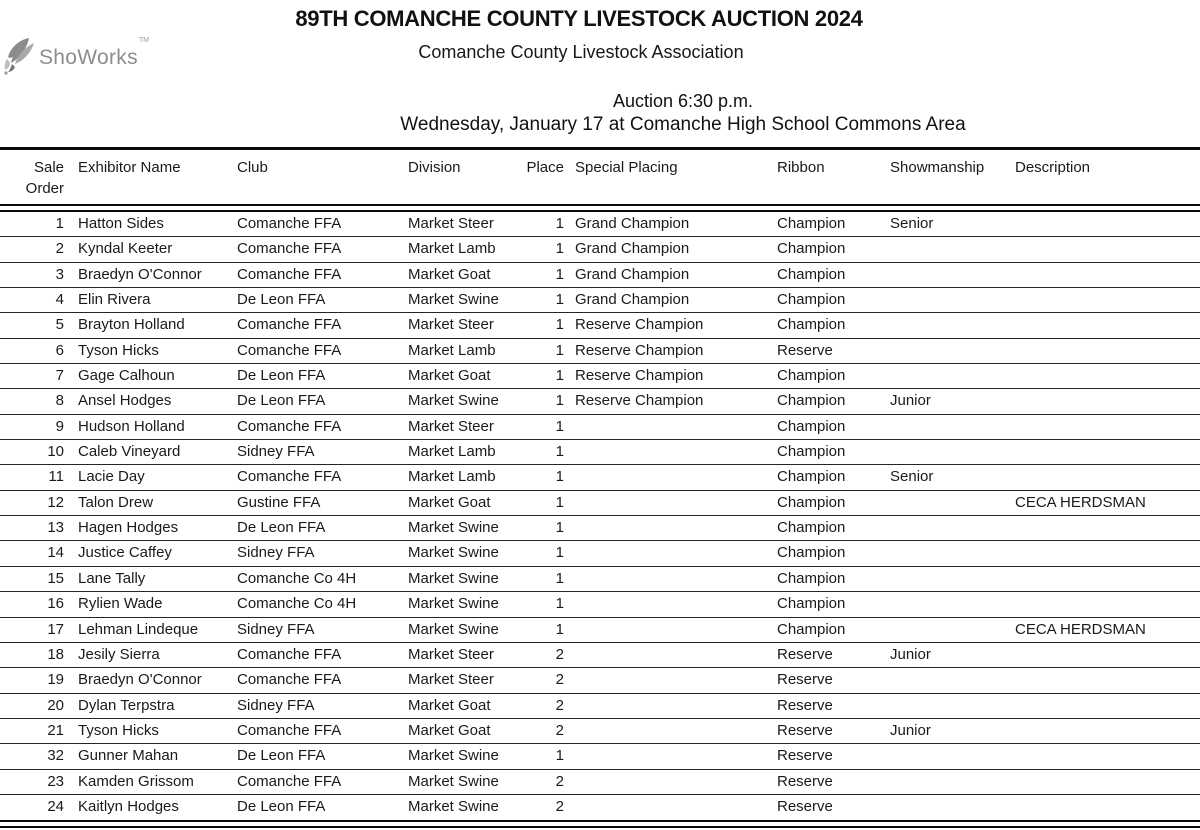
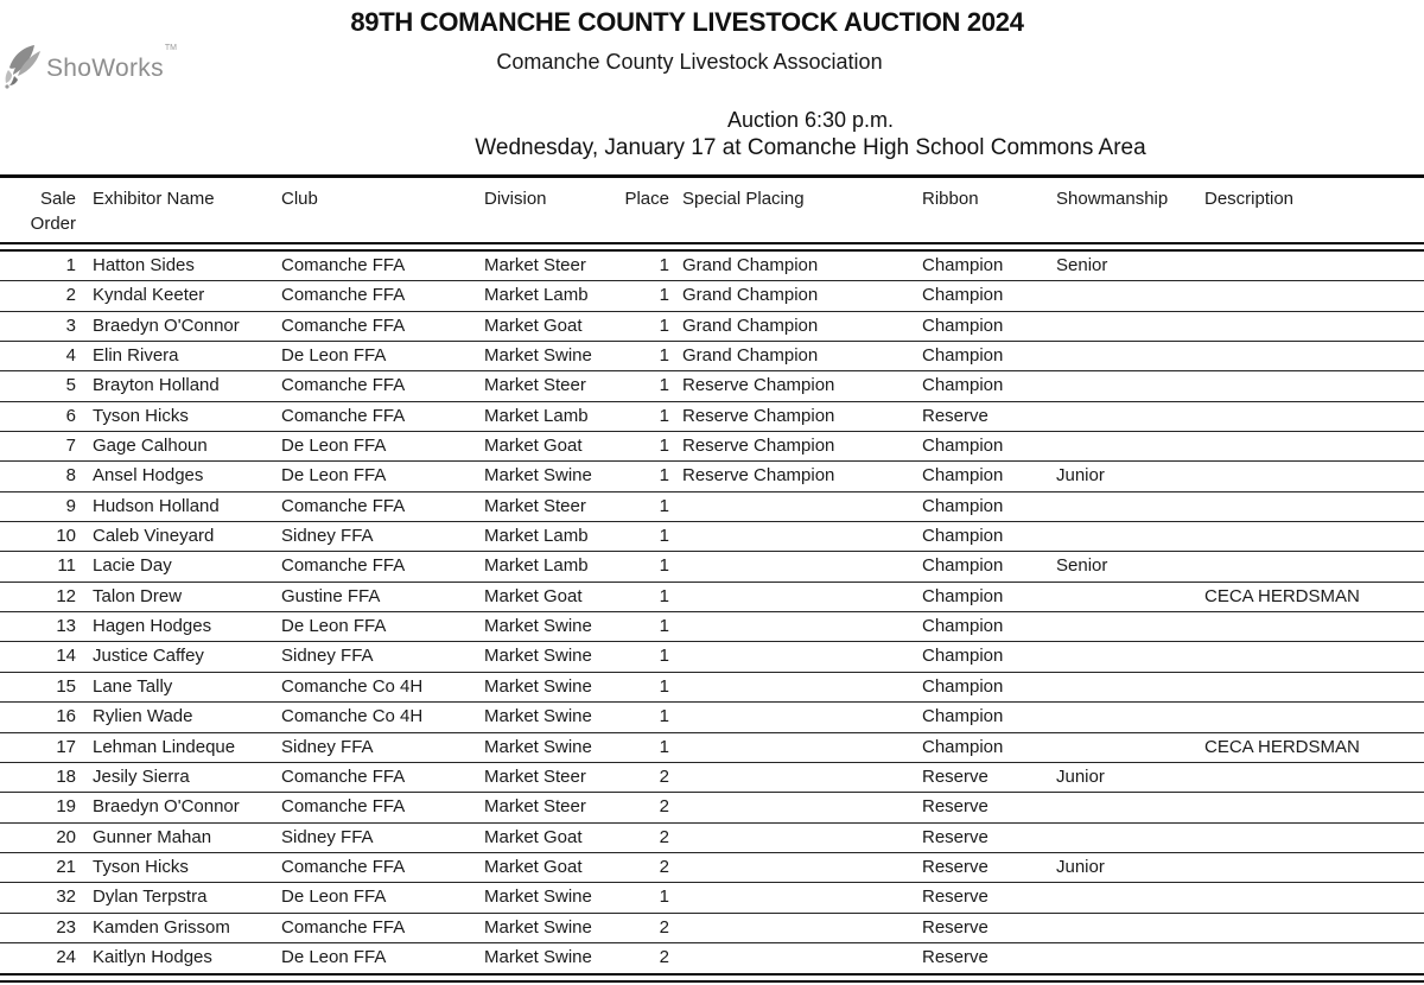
  ShoWorks
  89TH COMANCHE COUNTY LIVESTOCK AUCTION 2024
  Comanche County Livestock Association
  Auction 6:30 p.m.
  Wednesday, January 17 at Comanche High School Commons Area
  Sale
  Order
  Exhibitor Name
  Club
  Division
  Place
  Special Placing
  Ribbon
  Showmanship
  Description
  1
  Hatton Sides
  Comanche FFA
  Market Steer
  1
  Grand Champion
  Champion
  Senior
  2
  Kyndal Keeter
  Comanche FFA
  Market Lamb
  1
  Grand Champion
  Champion
  3
  Braedyn O'Connor
  Comanche FFA
  Market Goat
  1
  Grand Champion
  Champion
  4
  Elin Rivera
  De Leon FFA
  Market Swine
  1
  Grand Champion
  Champion
  5
  Brayton Holland
  Comanche FFA
  Market Steer
  1
  Reserve Champion
  Champion
  6
  Tyson Hicks
  Comanche FFA
  Market Lamb
  1
  Reserve Champion
  Reserve
  7
  Gage Calhoun
  De Leon FFA
  Market Goat
  1
  Reserve Champion
  Champion
  8
  Ansel Hodges
  De Leon FFA
  Market Swine
  1
  Reserve Champion
  Champion
  Junior
  9
  Hudson Holland
  Comanche FFA
  Market Steer
  1
  Champion
  10
  Caleb Vineyard
  Sidney FFA
  Market Lamb
  1
  Champion
  11
  Lacie Day
  Comanche FFA
  Market Lamb
  1
  Champion
  Senior
  12
  Talon Drew
  Gustine FFA
  Market Goat
  1
  Champion
  CECA HERDSMAN
  13
  Hagen Hodges
  De Leon FFA
  Market Swine
  1
  Champion
  14
  Justice Caffey
  Sidney FFA
  Market Swine
  1
  Champion
  15
  Lane Tally
  Comanche Co 4H
  Market Swine
  1
  Champion
  16
  Rylien Wade
  Comanche Co 4H
  Market Swine
  1
  Champion
  17
  Lehman Lindeque
  Sidney FFA
  Market Swine
  1
  Champion
  CECA HERDSMAN
  18
  Jesily Sierra
  Comanche FFA
  Market Steer
  2
  Reserve
  Junior
  19
  Braedyn O'Connor
  Comanche FFA
  Market Steer
  2
  Reserve
  20
- Dylan Terpstra
+ Gunner Mahan
  Sidney FFA
  Market Goat
  2
  Reserve
  21
  Tyson Hicks
  Comanche FFA
  Market Goat
  2
  Reserve
  Junior
  32
- Gunner Mahan
+ Dylan Terpstra
  De Leon FFA
  Market Swine
  1
  Reserve
  23
  Kamden Grissom
  Comanche FFA
  Market Swine
  2
  Reserve
  24
  Kaitlyn Hodges
  De Leon FFA
  Market Swine
  2
  Reserve
